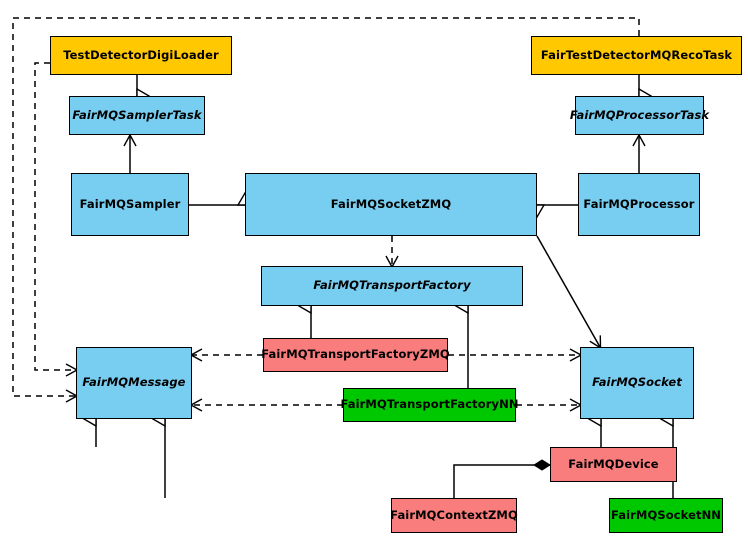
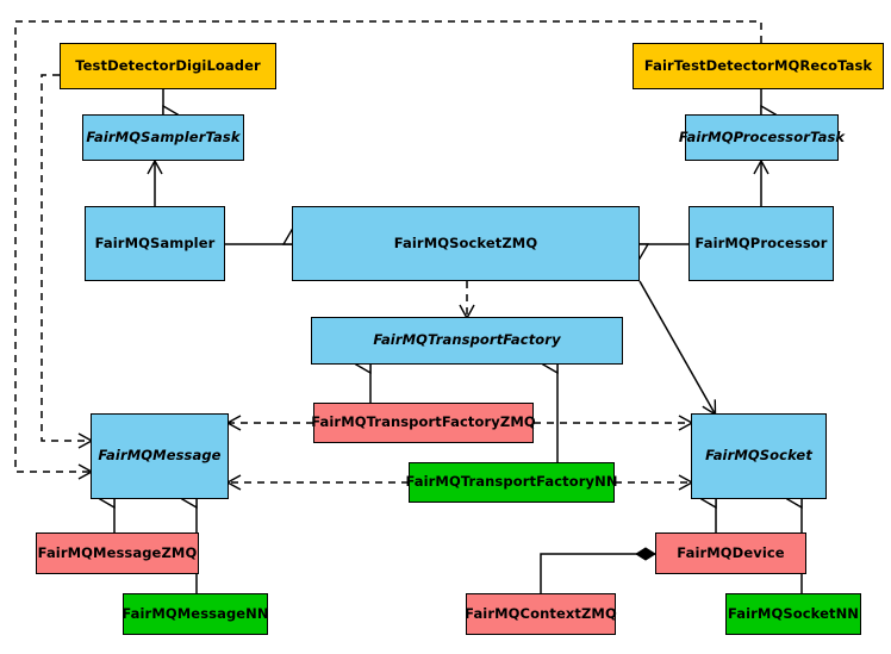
  TestDetectorDigiLoader
  FairMQSamplerTask
  FairMQSampler
  FairMQSocketZMQ
  FairMQProcessor
  FairTestDetectorMQRecoTask
  FairMQProcessorTask
  FairMQTransportFactory
  FairMQTransportFactoryZMQ
  FairMQTransportFactoryNN
  FairMQMessage
  FairMQSocket
+ FairMQMessageZMQ
+ FairMQMessageNN
  FairMQDevice
  FairMQSocketNN
  FairMQContextZMQ
